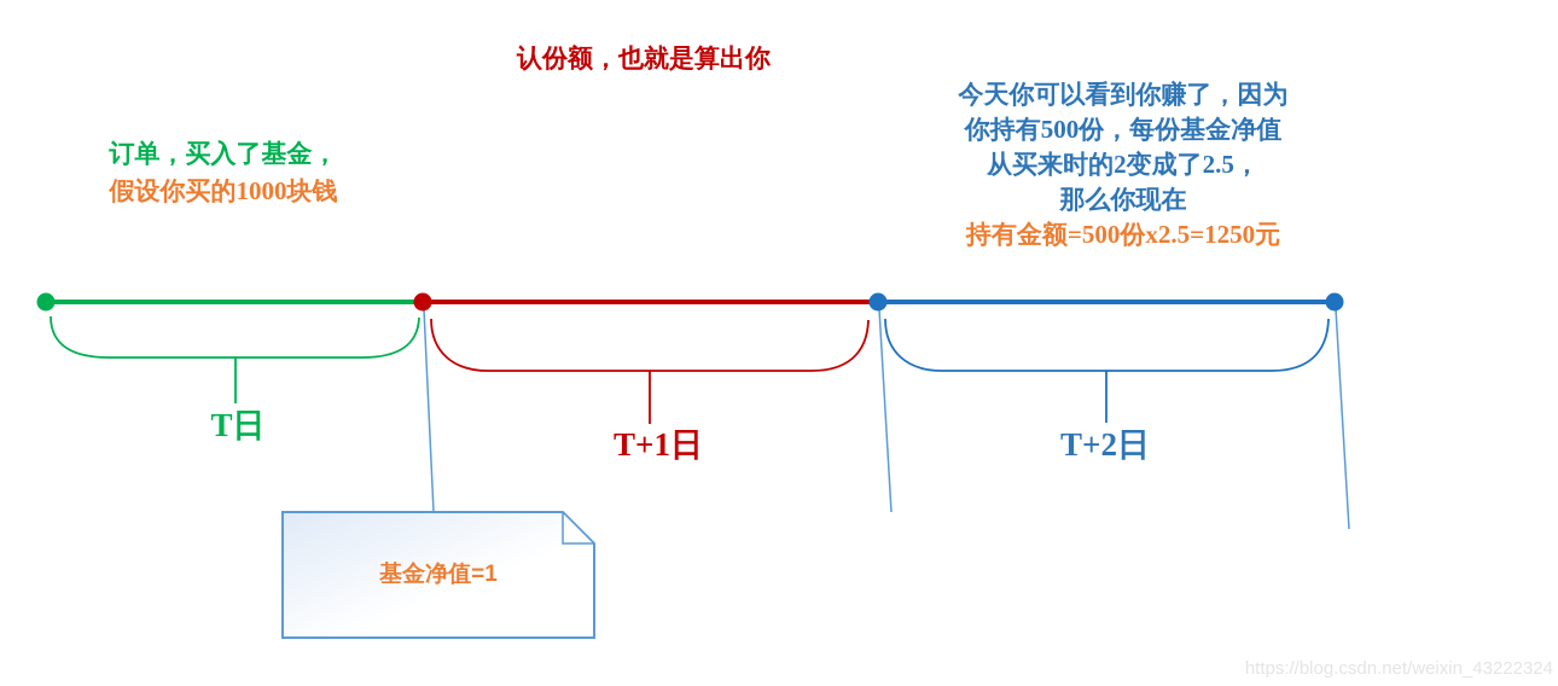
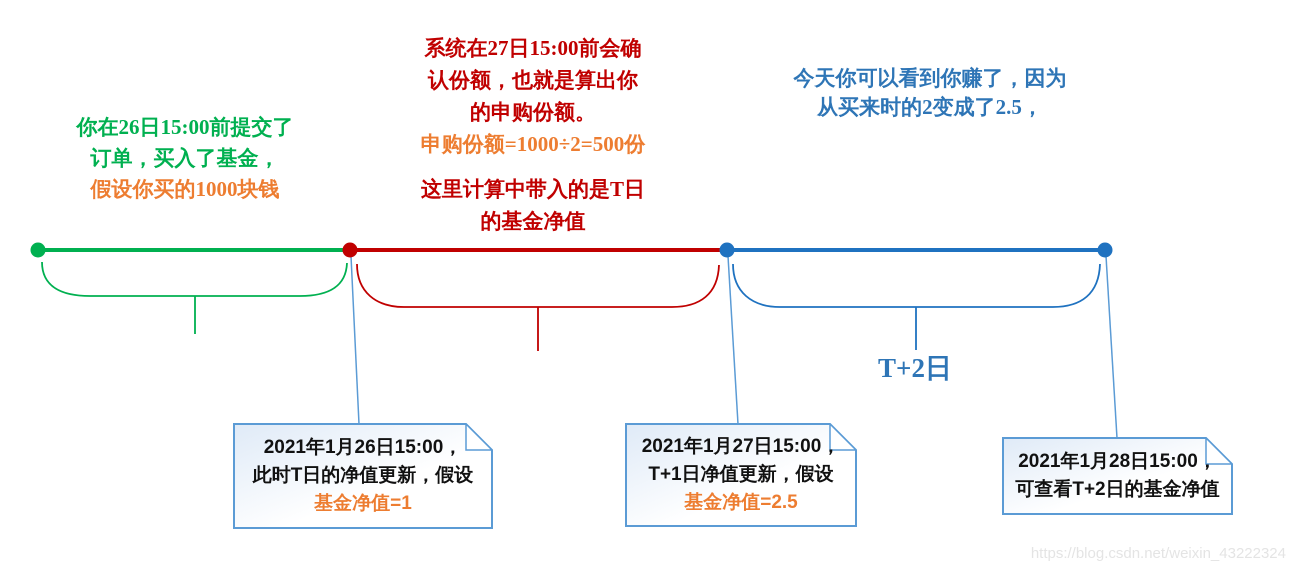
+ 你在26日15:00前提交了
  订单，买入了基金，
  假设你买的1000块钱
+ 系统在27日15:00前会确
  认份额，也就是算出你
+ 的申购份额。
+ 申购份额=1000÷2=500份
+ 这里计算中带入的是T日
+ 的基金净值
  今天你可以看到你赚了，因为
- 你持有500份，每份基金净值
  从买来时的2变成了2.5，
- 那么你现在
- 持有金额=500份x2.5=1250元
- T日
- T+1日
  T+2日
+ 2021年1月26日15:00，
+ 此时T日的净值更新，假设
  基金净值=1
+ 2021年1月27日15:00，
+ T+1日净值更新，假设
+ 基金净值=2.5
+ 2021年1月28日15:00，
+ 可查看T+2日的基金净值
  https://blog.csdn.net/weixin_43222324
